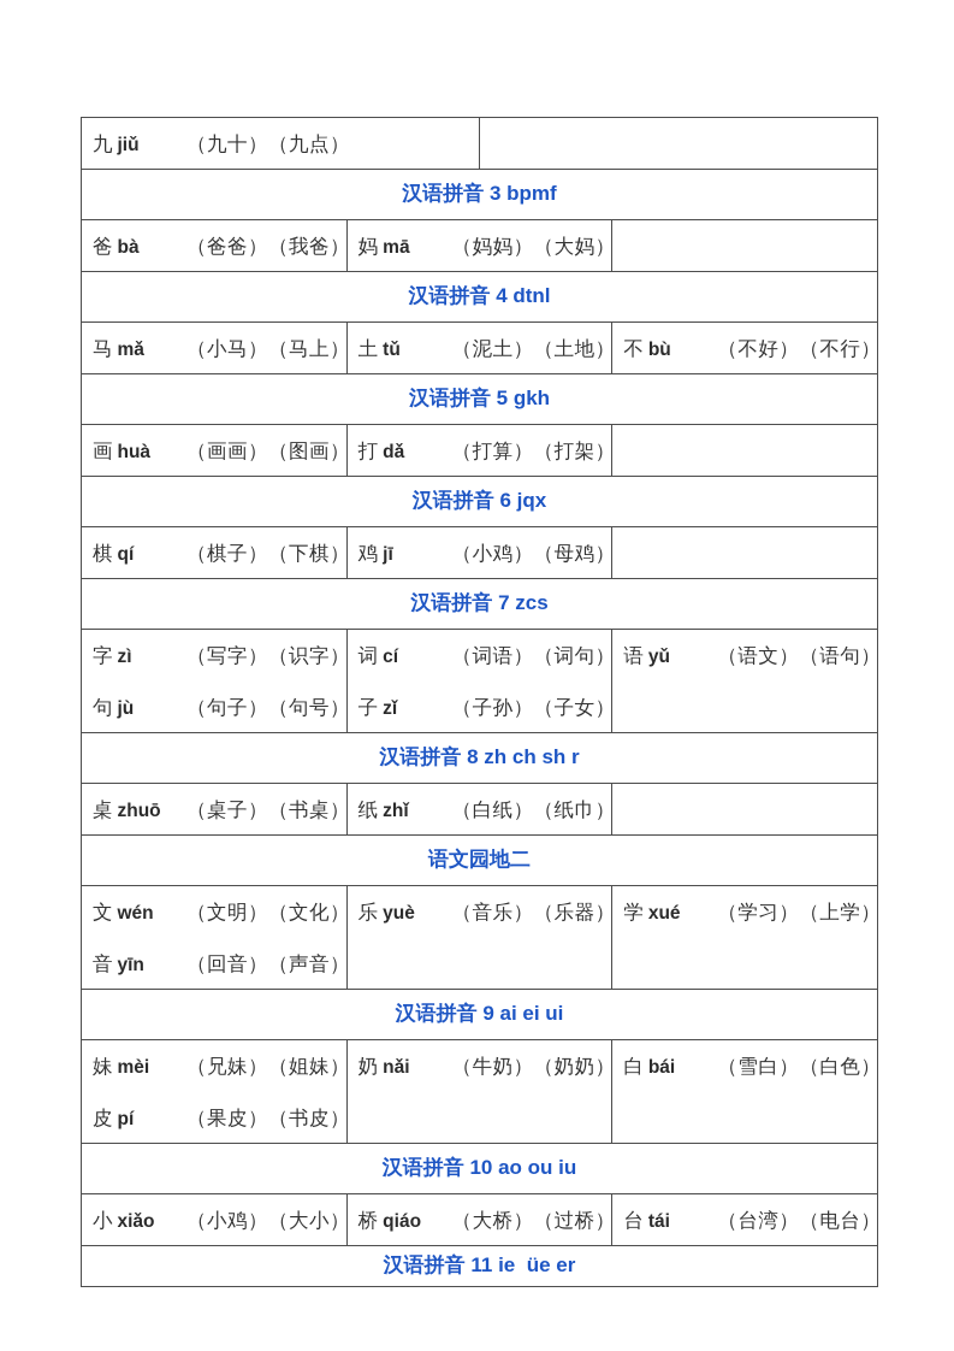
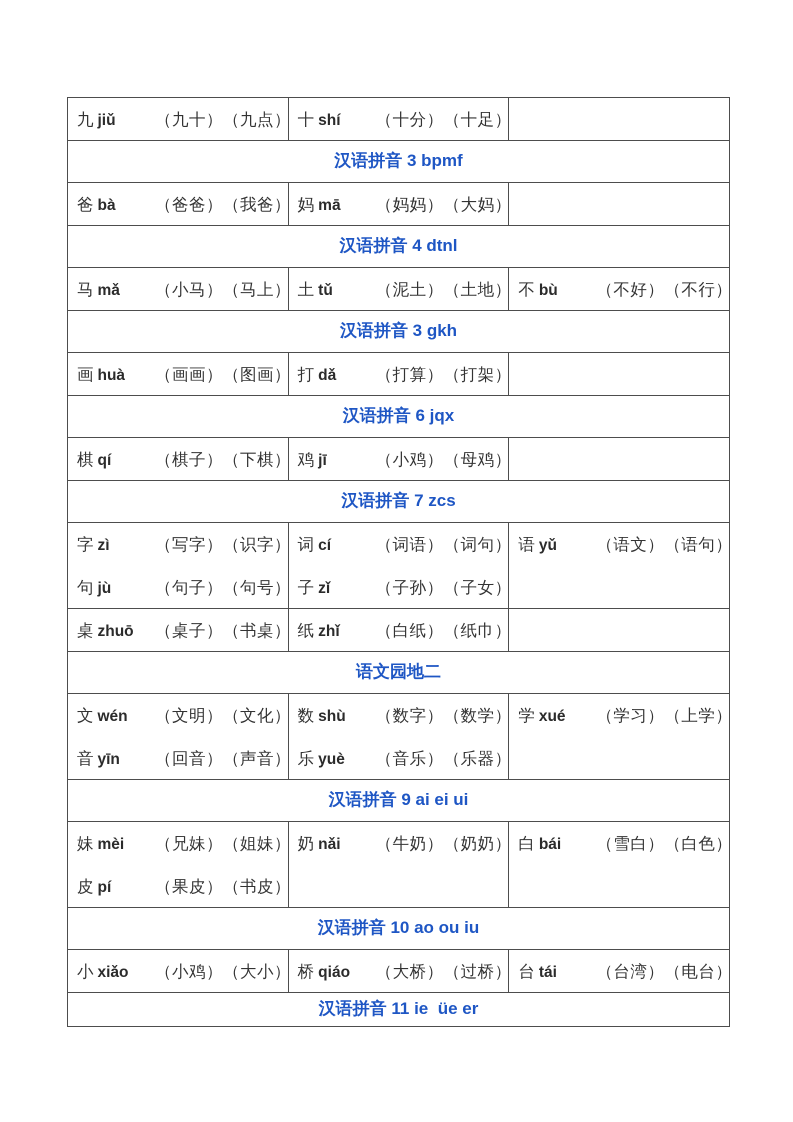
  九 jiǔ
  （九十）（九点）
+ 十 shí
+ （十分）（十足）
  汉语拼音 3 bpmf
  爸 bà
  （爸爸）（我爸）
  妈 mā
  （妈妈）（大妈）
  汉语拼音 4 dtnl
  马 mǎ
  （小马）（马上）
  土 tǔ
  （泥土）（土地）
  不 bù
  （不好）（不行）
- 汉语拼音 5 gkh
+ 汉语拼音 3 gkh
  画 huà
  （画画）（图画）
  打 dǎ
  （打算）（打架）
  汉语拼音 6 jqx
  棋 qí
  （棋子）（下棋）
  鸡 jī
  （小鸡）（母鸡）
  汉语拼音 7 zcs
  字 zì
  （写字）（识字）
  句 jù
  （句子）（句号）
  词 cí
  （词语）（词句）
  子 zǐ
  （子孙）（子女）
  语 yǔ
  （语文）（语句）
- 汉语拼音 8 zh ch sh r
  桌 zhuō
  （桌子）（书桌）
  纸 zhǐ
  （白纸）（纸巾）
  语文园地二
  文 wén
  （文明）（文化）
  音 yīn
  （回音）（声音）
+ 数 shù
+ （数字）（数学）
  乐 yuè
  （音乐）（乐器）
  学 xué
  （学习）（上学）
  汉语拼音 9 ai ei ui
  妹 mèi
  （兄妹）（姐妹）
  皮 pí
  （果皮）（书皮）
  奶 nǎi
  （牛奶）（奶奶）
  白 bái
  （雪白）（白色）
  汉语拼音 10 ao ou iu
  小 xiǎo
  （小鸡）（大小）
  桥 qiáo
  （大桥）（过桥）
  台 tái
  （台湾）（电台）
  汉语拼音 11 ie üe er
